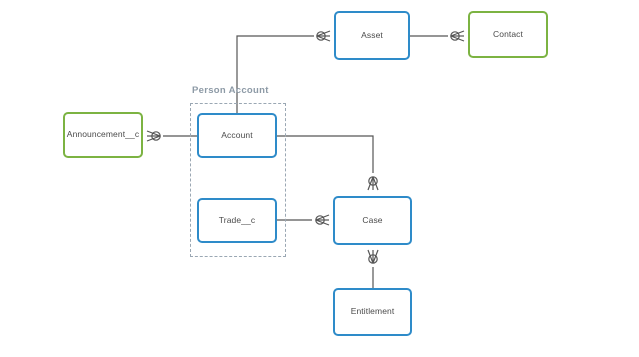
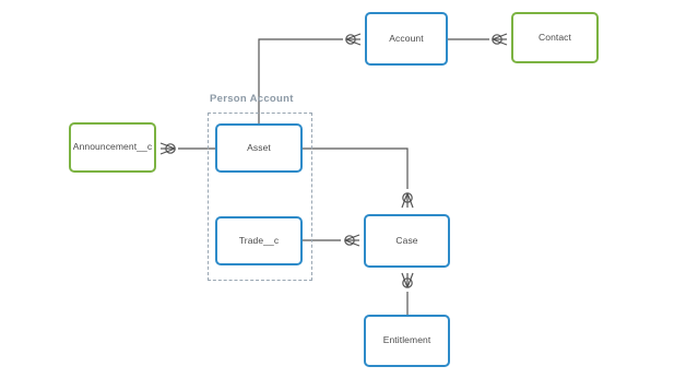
  Person Account
  Announcement__c
- Account
+ Asset
  Trade__c
- Asset
+ Account
  Contact
  Case
  Entitlement
